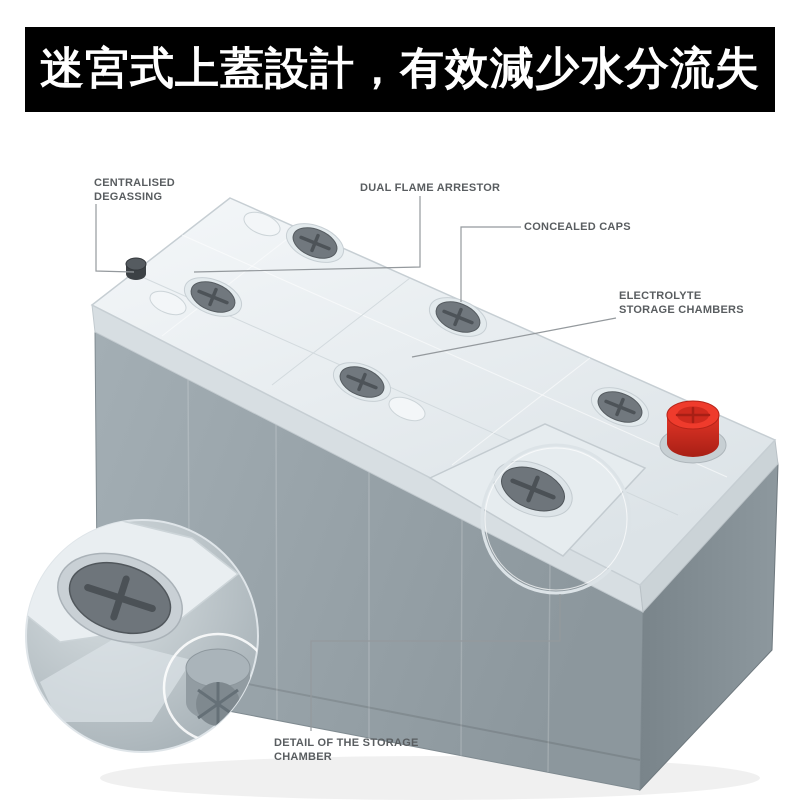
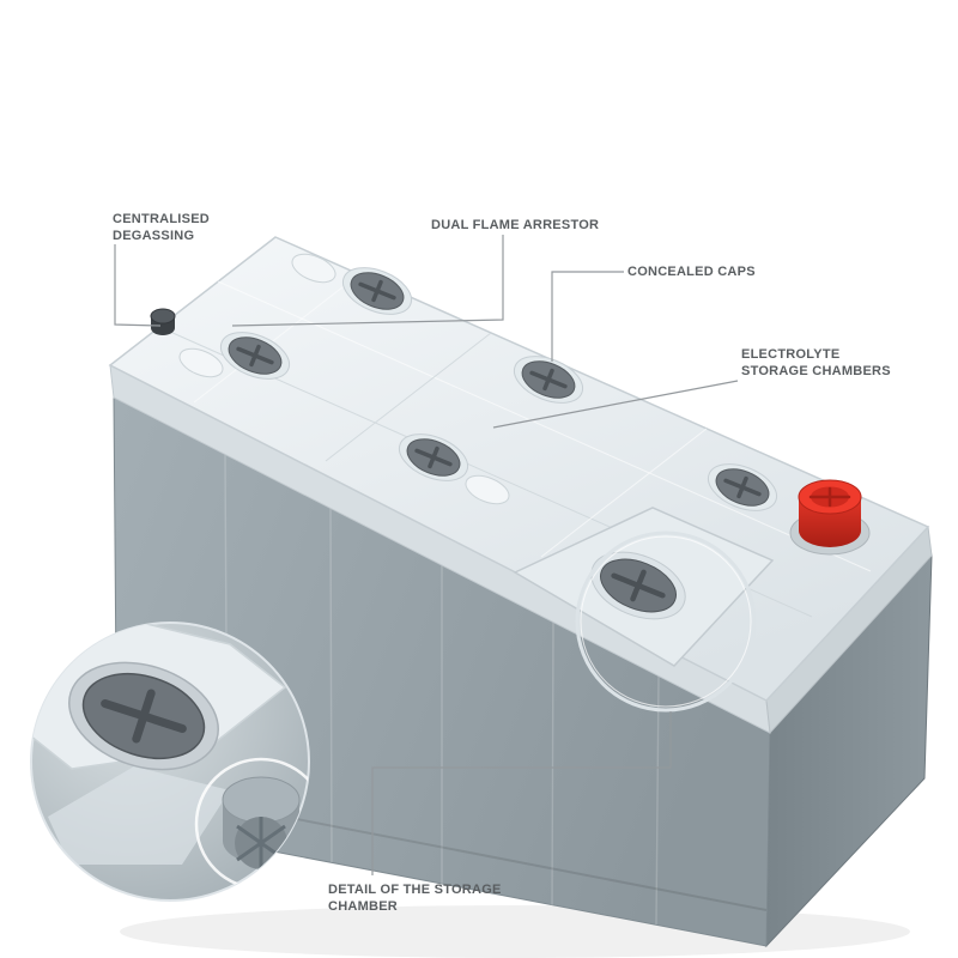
- 迷宮式上蓋設計，有效減少水分流失
  CENTRALISED
  DEGASSING
  DUAL FLAME ARRESTOR
  CONCEALED CAPS
  ELECTROLYTE
  STORAGE CHAMBERS
  DETAIL OF THE STORAGE
  CHAMBER
